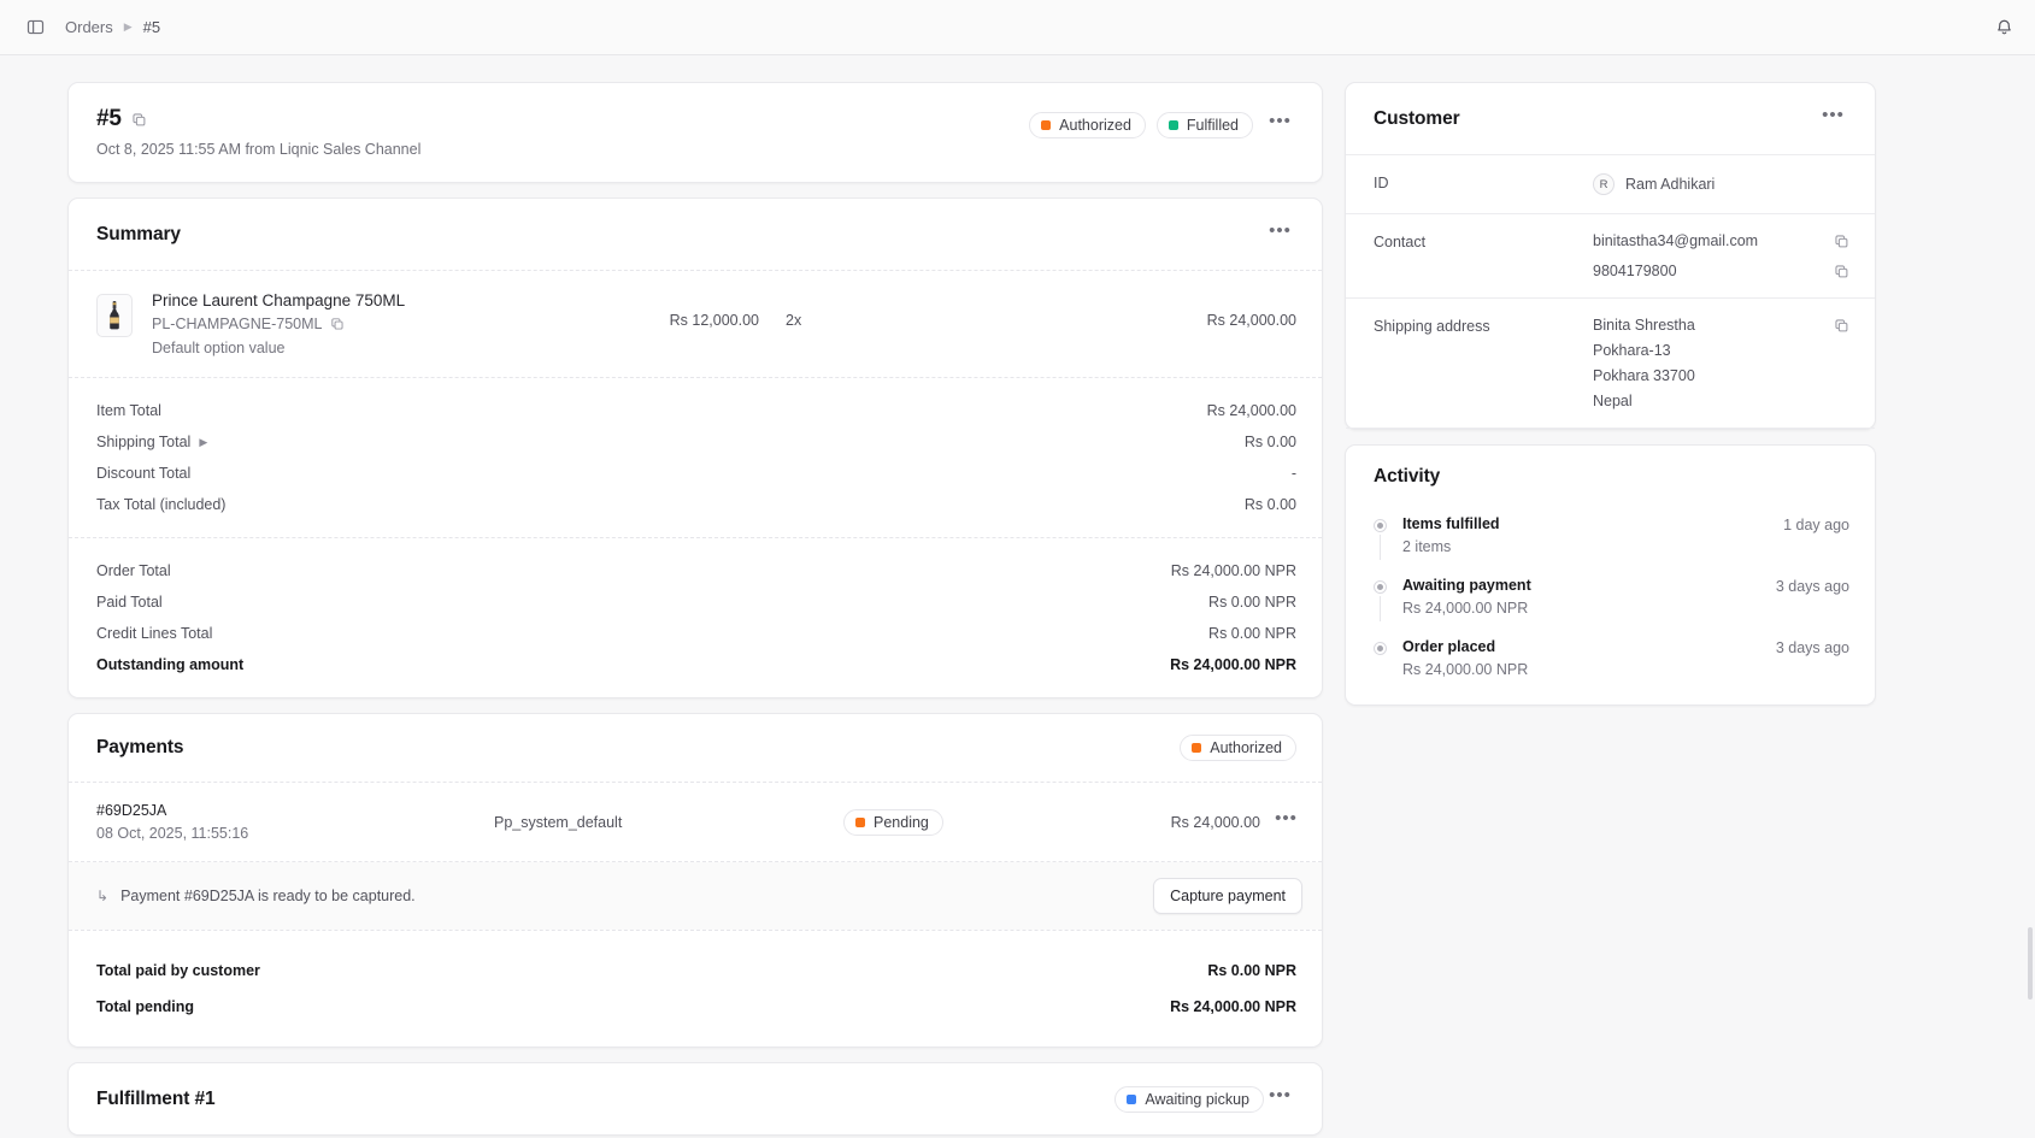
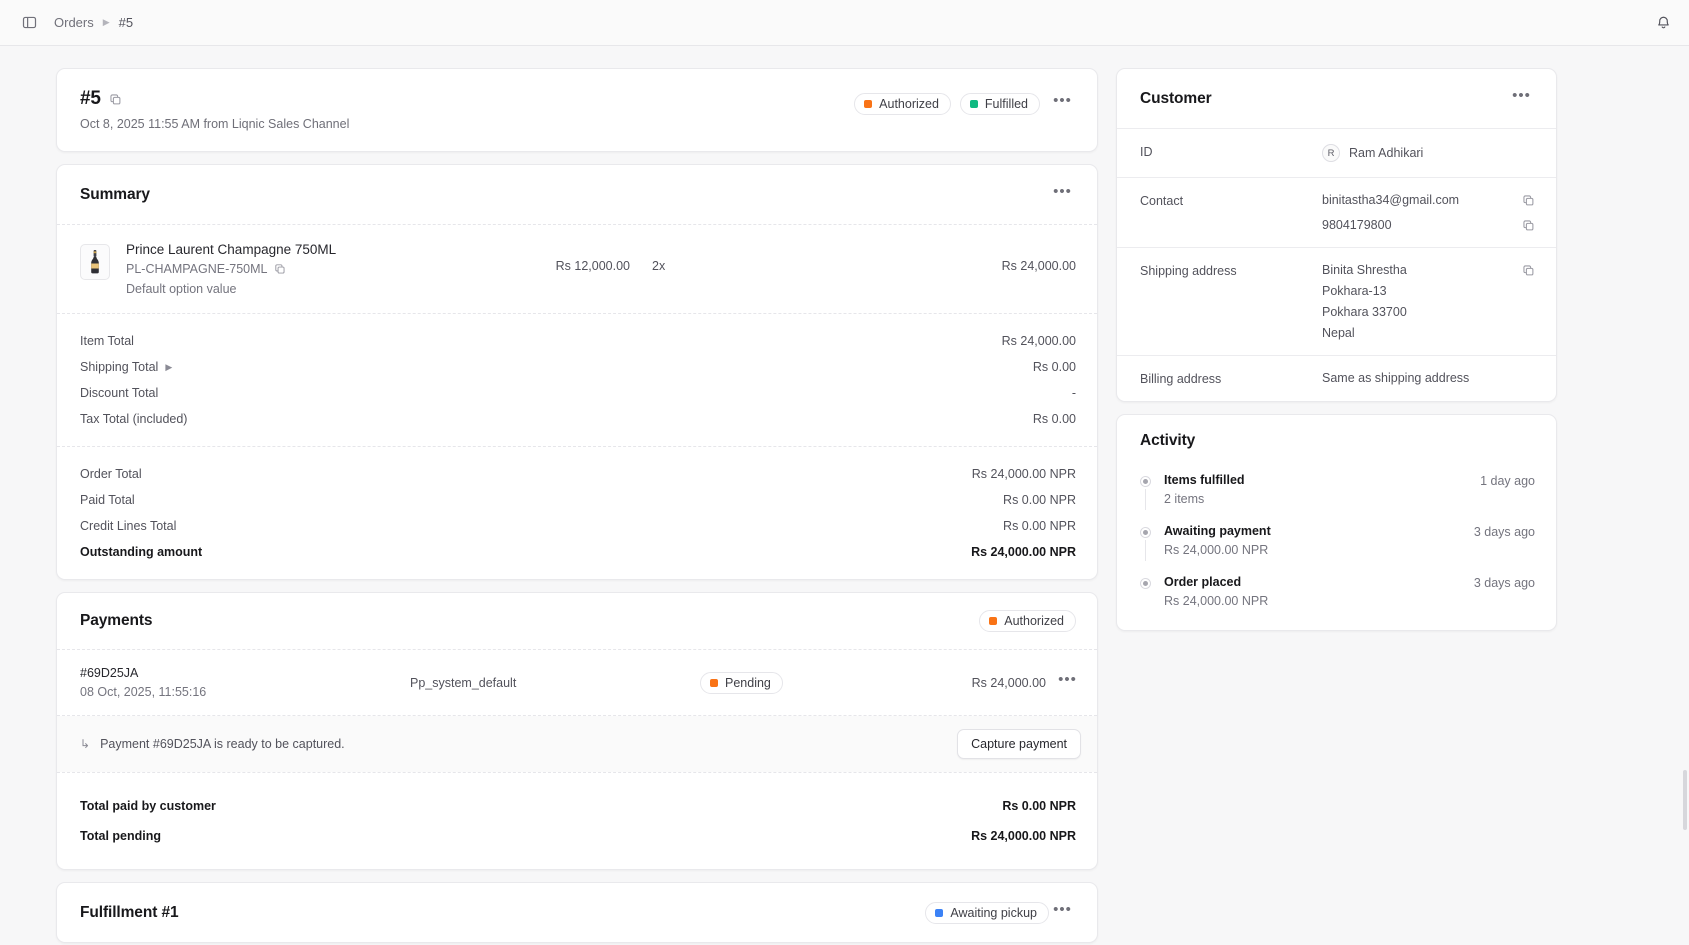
  Orders
  ▶
  #5
  #5
  Oct 8, 2025 11:55 AM from Liqnic Sales Channel
  Authorized
  Fulfilled
  •••
  Summary
  •••
  Prince Laurent Champagne 750ML
  PL-CHAMPAGNE-750ML
  Default option value
  Rs 12,000.00
  2x
  Rs 24,000.00
  Item Total
  Rs 24,000.00
  Shipping Total
  ▶
  Rs 0.00
  Discount Total
  -
  Tax Total (included)
  Rs 0.00
  Order Total
  Rs 24,000.00 NPR
  Paid Total
  Rs 0.00 NPR
  Credit Lines Total
  Rs 0.00 NPR
  Outstanding amount
  Rs 24,000.00 NPR
  Payments
  Authorized
  #69D25JA
  08 Oct, 2025, 11:55:16
  Pp_system_default
  Pending
  Rs 24,000.00
  •••
  ↳
  Payment #69D25JA is ready to be captured.
  Capture payment
  Total paid by customer
  Rs 0.00 NPR
  Total pending
  Rs 24,000.00 NPR
  Fulfillment #1
  Awaiting pickup
  •••
  Customer
  •••
  ID
  R
  Ram Adhikari
  Contact
  binitastha34@gmail.com
  9804179800
  Shipping address
  Binita Shrestha
  Pokhara-13
  Pokhara 33700
  Nepal
+ Billing address
+ Same as shipping address
  Activity
  Items fulfilled
  2 items
  1 day ago
  Awaiting payment
  Rs 24,000.00 NPR
  3 days ago
  Order placed
  Rs 24,000.00 NPR
  3 days ago
